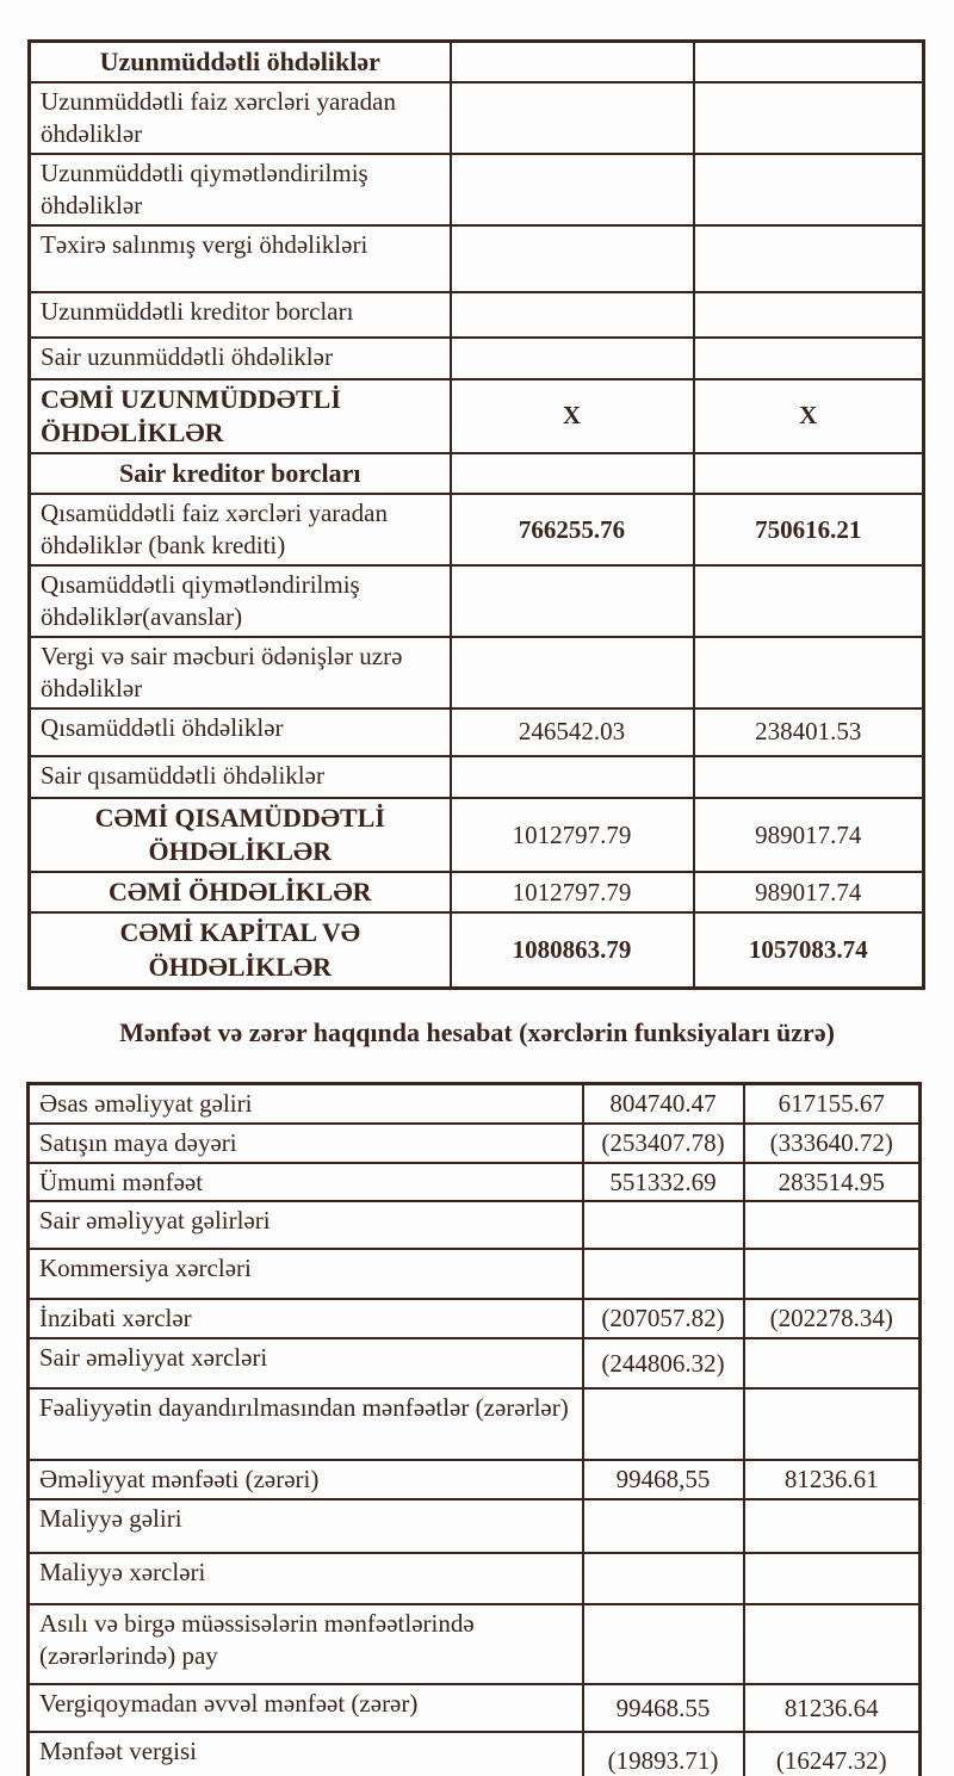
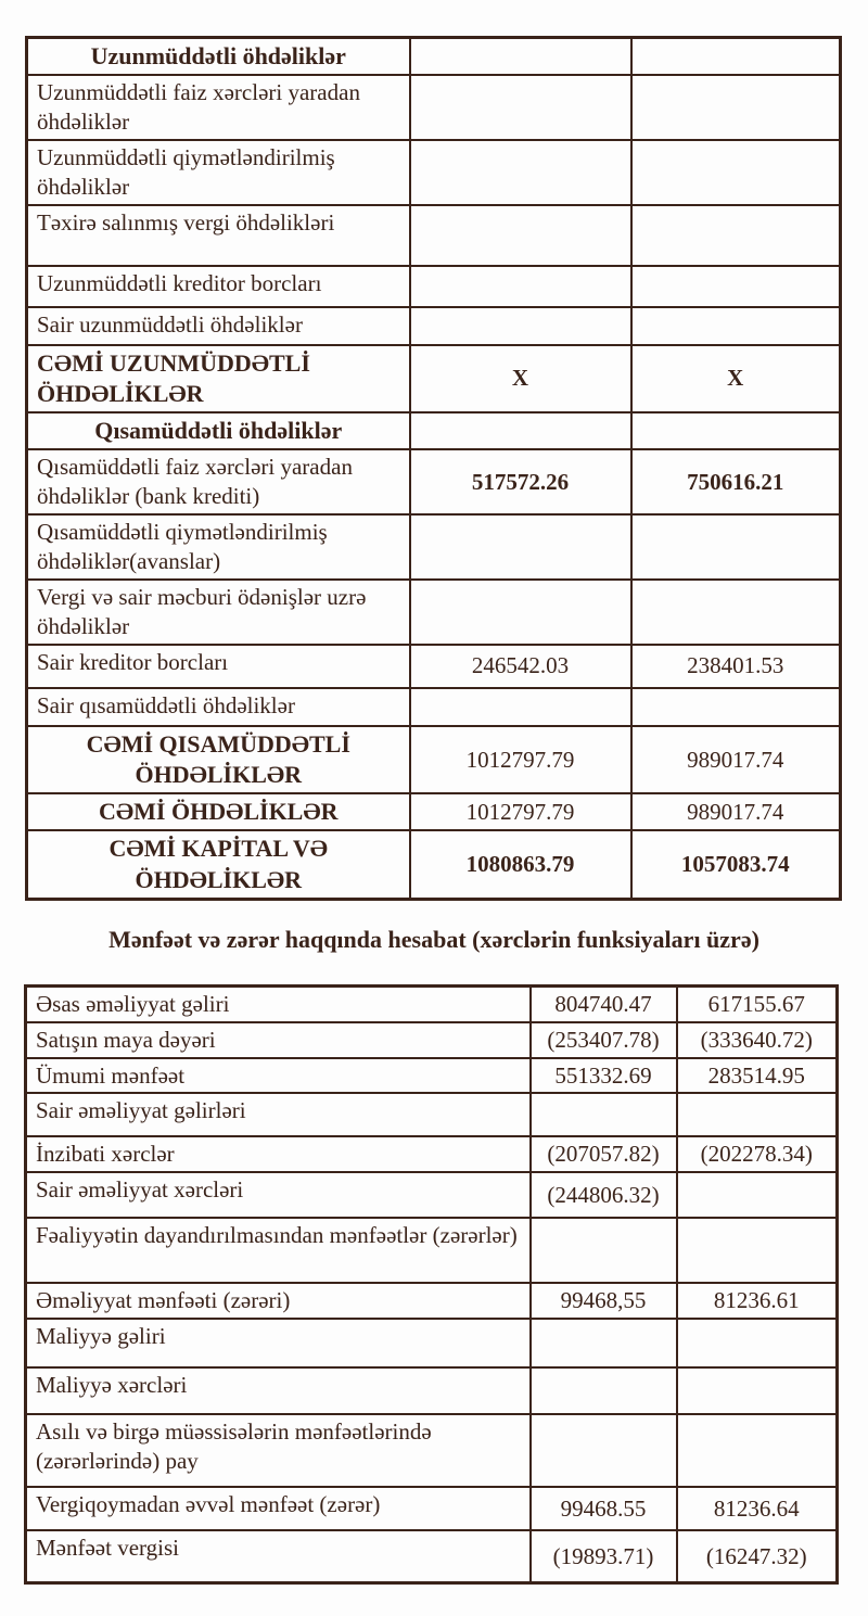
  Uzunmüddətli öhdəliklər
  Uzunmüddətli faiz xərcləri yaradan öhdəliklər
  Uzunmüddətli qiymətləndirilmiş öhdəliklər
  Təxirə salınmış vergi öhdəlikləri
  Uzunmüddətli kreditor borcları
  Sair uzunmüddətli öhdəliklər
  CƏMİ UZUNMÜDDƏTLİ ÖHDƏLİKLƏR	X	X
- Sair kreditor borcları
+ Qısamüddətli öhdəliklər
- Qısamüddətli faiz xərcləri yaradan öhdəliklər (bank krediti)	766255.76	750616.21
+ Qısamüddətli faiz xərcləri yaradan öhdəliklər (bank krediti)	517572.26	750616.21
  Qısamüddətli qiymətləndirilmiş öhdəliklər(avanslar)
  Vergi və sair məcburi ödənişlər uzrə öhdəliklər
- Qısamüddətli öhdəliklər	246542.03	238401.53
+ Sair kreditor borcları	246542.03	238401.53
  Sair qısamüddətli öhdəliklər
  CƏMİ QISAMÜDDƏTLİ ÖHDƏLİKLƏR	1012797.79	989017.74
  CƏMİ ÖHDƏLİKLƏR	1012797.79	989017.74
  CƏMİ KAPİTAL VƏ ÖHDƏLİKLƏR	1080863.79	1057083.74
  Mənfəət və zərər haqqında hesabat (xərclərin funksiyaları üzrə)
  Əsas əməliyyat gəliri	804740.47	617155.67
  Satışın maya dəyəri	(253407.78)	(333640.72)
  Ümumi mənfəət	551332.69	283514.95
  Sair əməliyyat gəlirləri
- Kommersiya xərcləri
  İnzibati xərclər	(207057.82)	(202278.34)
  Sair əməliyyat xərcləri	(244806.32)
  Fəaliyyətin dayandırılmasından mənfəətlər (zərərlər)
  Əməliyyat mənfəəti (zərəri)	99468,55	81236.61
  Maliyyə gəliri
  Maliyyə xərcləri
  Asılı və birgə müəssisələrin mənfəətlərində (zərərlərində) pay
  Vergiqoymadan əvvəl mənfəət (zərər)	99468.55	81236.64
  Mənfəət vergisi	(19893.71)	(16247.32)
